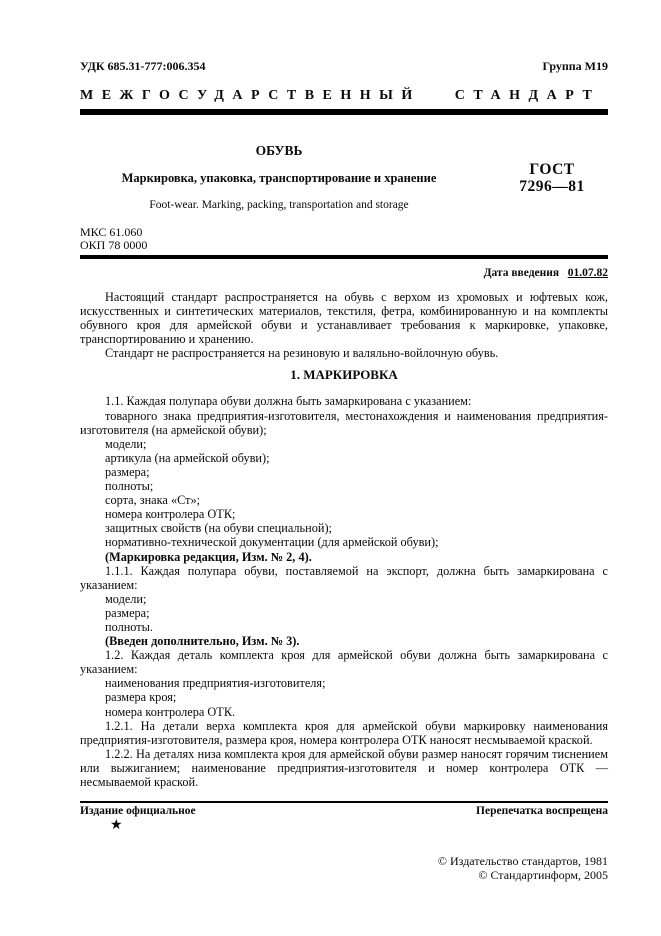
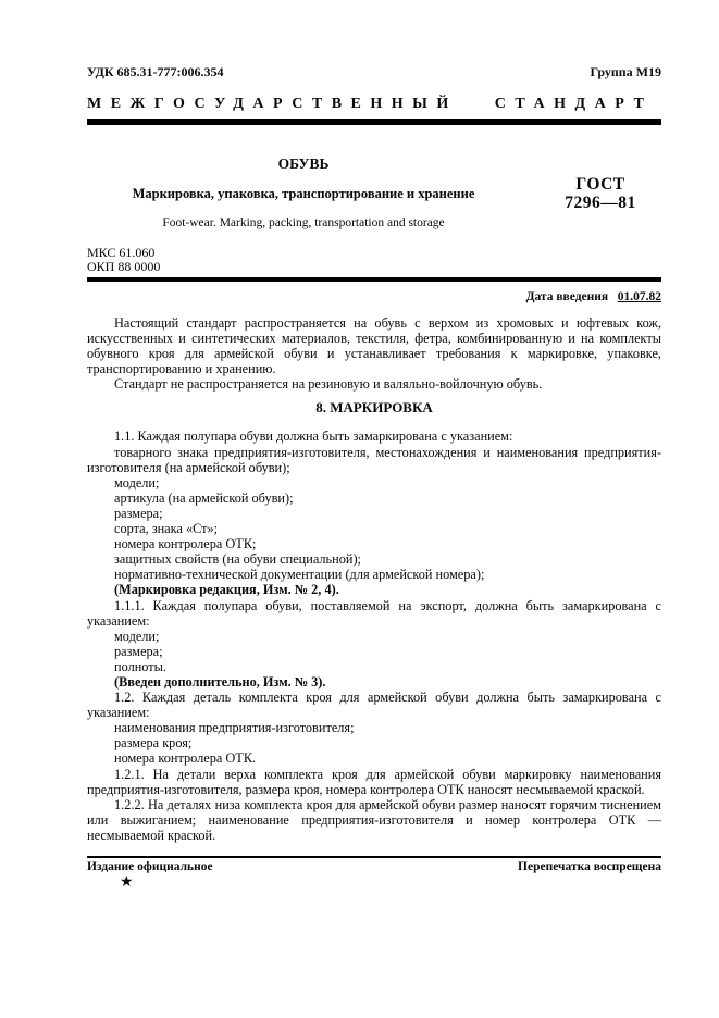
  УДК 685.31-777:006.354
  Группа М19
  МЕЖГОСУДАРСТВЕННЫЙ СТАНДАРТ
  ОБУВЬ
  Маркировка, упаковка, транспортирование и хранение
  Foot-wear. Marking, packing, transportation and storage
  ГОСТ
  7296—81
  МКС 61.060
- ОКП 78 0000
+ ОКП 88 0000
  Дата введения 01.07.82
  Настоящий стандарт распространяется на обувь с верхом из хромовых и юфтевых кож, искусственных и синтетических материалов, текстиля, фетра, комбинированную и на комплекты обувного кроя для армейской обуви и устанавливает требования к маркировке, упаковке, транспортированию и хранению.
  Стандарт не распространяется на резиновую и валяльно-войлочную обувь.
- 1. МАРКИРОВКА
+ 8. МАРКИРОВКА
  1.1. Каждая полупара обуви должна быть замаркирована с указанием:
  товарного знака предприятия-изготовителя, местонахождения и наименования предприятия-изготовителя (на армейской обуви);
  модели;
  артикула (на армейской обуви);
  размера;
- полноты;
  сорта, знака «Ст»;
  номера контролера ОТК;
  защитных свойств (на обуви специальной);
- нормативно-технической документации (для армейской обуви);
+ нормативно-технической документации (для армейской номера);
  (Маркировка редакция, Изм. № 2, 4).
  1.1.1. Каждая полупара обуви, поставляемой на экспорт, должна быть замаркирована с указанием:
  модели;
  размера;
  полноты.
  (Введен дополнительно, Изм. № 3).
  1.2. Каждая деталь комплекта кроя для армейской обуви должна быть замаркирована с указанием:
  наименования предприятия-изготовителя;
  размера кроя;
  номера контролера ОТК.
  1.2.1. На детали верха комплекта кроя для армейской обуви маркировку наименования предприятия-изготовителя, размера кроя, номера контролера ОТК наносят несмываемой краской.
  1.2.2. На деталях низа комплекта кроя для армейской обуви размер наносят горячим тиснением или выжиганием; наименование предприятия-изготовителя и номер контролера ОТК — несмываемой краской.
  Издание официальное
  Перепечатка воспрещена
  ★
- © Издательство стандартов, 1981
- © Стандартинформ, 2005
